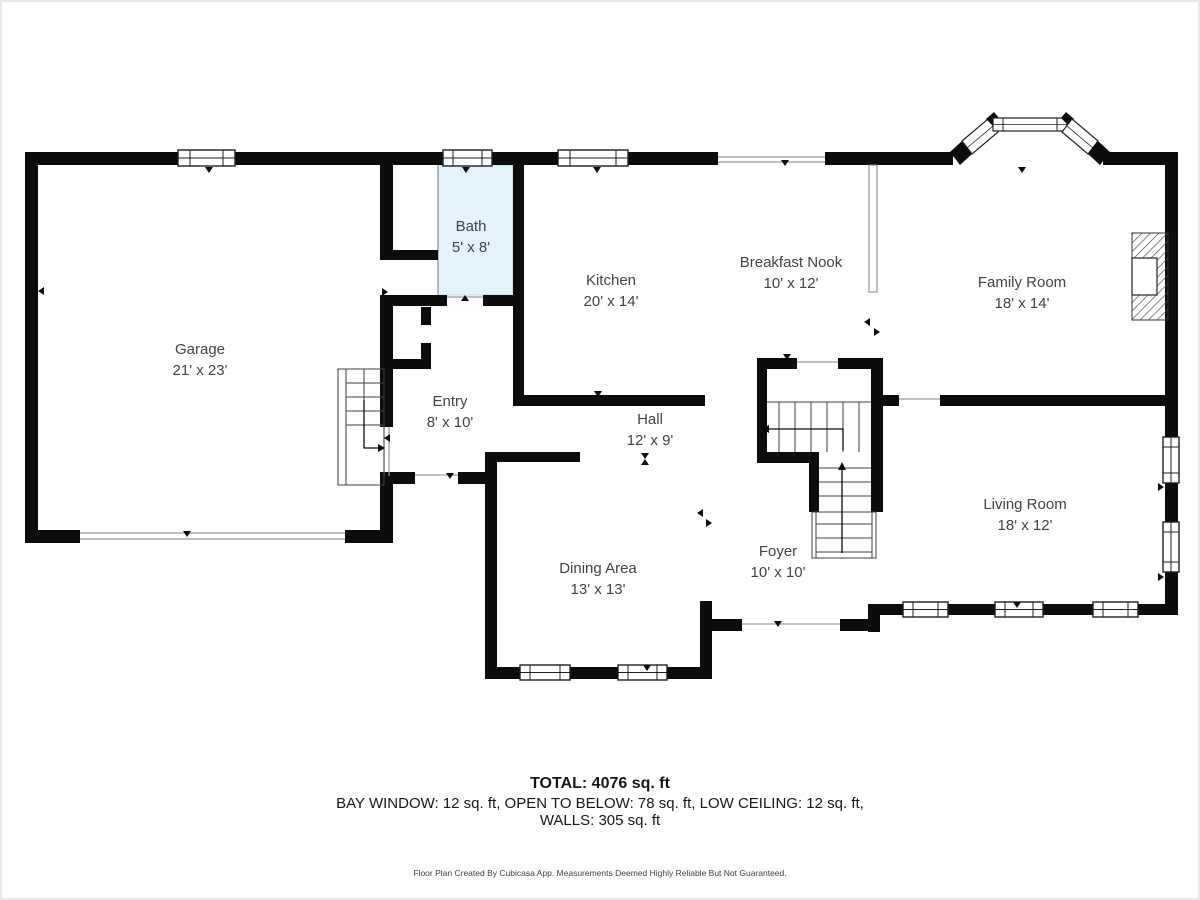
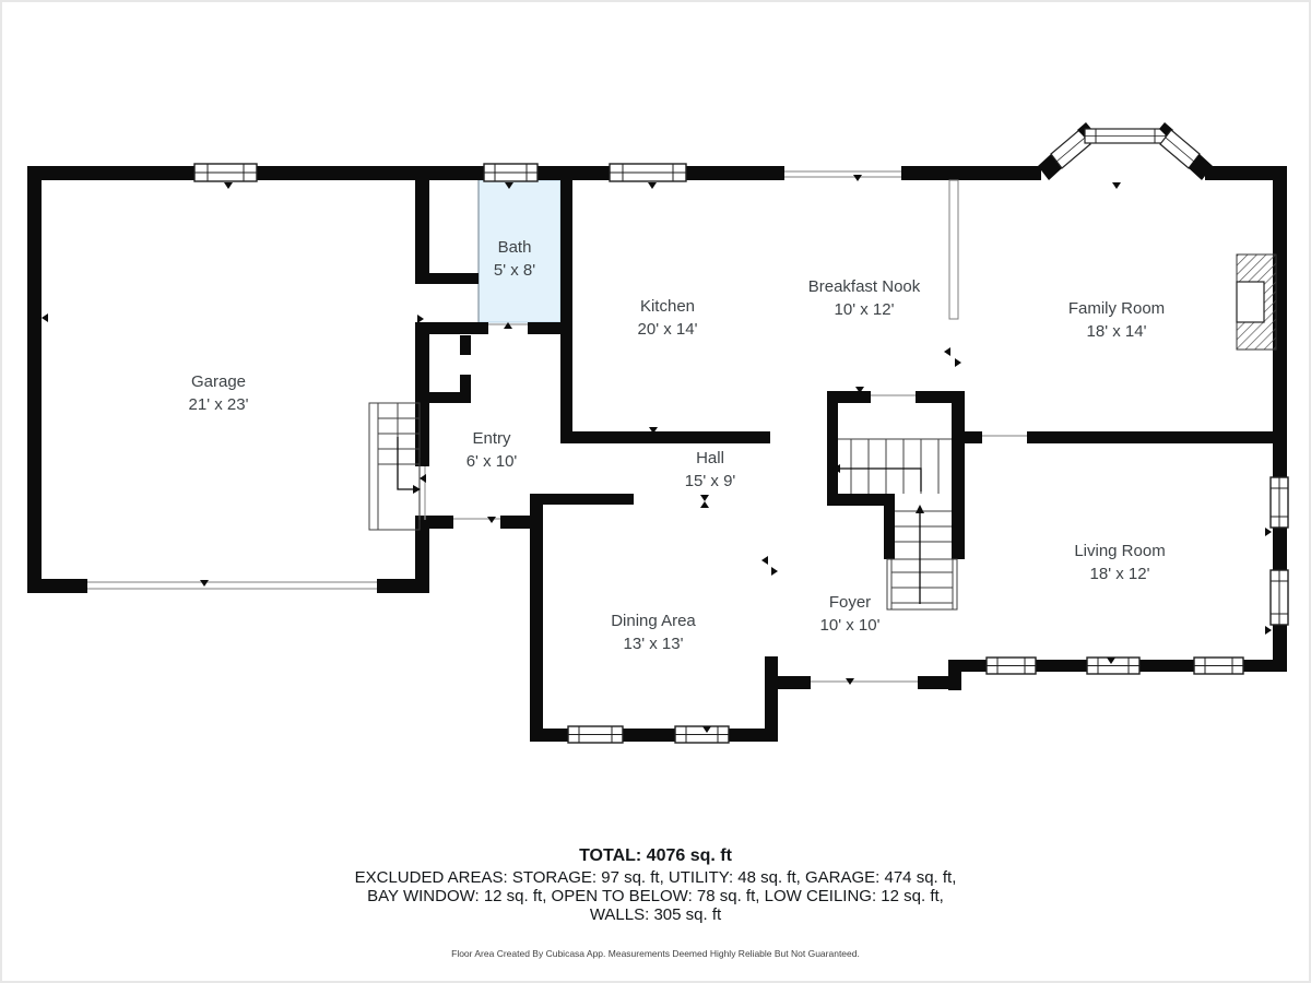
  Garage
  21' x 23'
  Bath
  5' x 8'
  Kitchen
  20' x 14'
  Breakfast Nook
  10' x 12'
  Family Room
  18' x 14'
  Entry
- 8' x 10'
+ 6' x 10'
  Hall
- 12' x 9'
+ 15' x 9'
  Dining Area
  13' x 13'
  Foyer
  10' x 10'
  Living Room
  18' x 12'
  TOTAL: 4076 sq. ft
+ EXCLUDED AREAS: STORAGE: 97 sq. ft, UTILITY: 48 sq. ft, GARAGE: 474 sq. ft,
  BAY WINDOW: 12 sq. ft, OPEN TO BELOW: 78 sq. ft, LOW CEILING: 12 sq. ft,
  WALLS: 305 sq. ft
- Floor Plan Created By Cubicasa App. Measurements Deemed Highly Reliable But Not Guaranteed.
+ Floor Area Created By Cubicasa App. Measurements Deemed Highly Reliable But Not Guaranteed.
